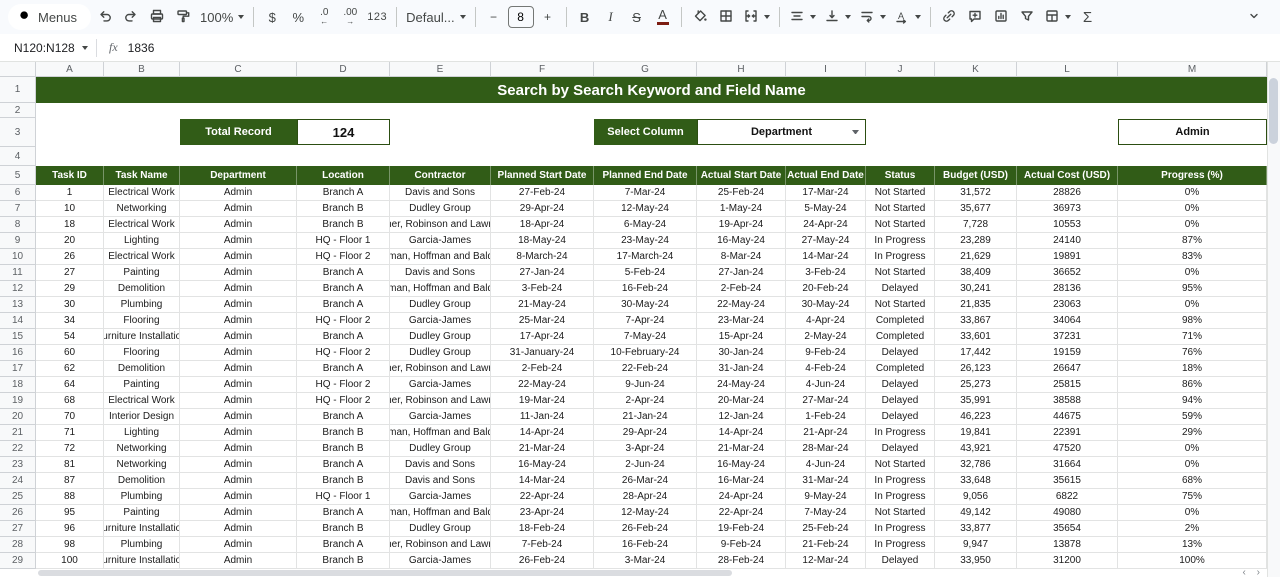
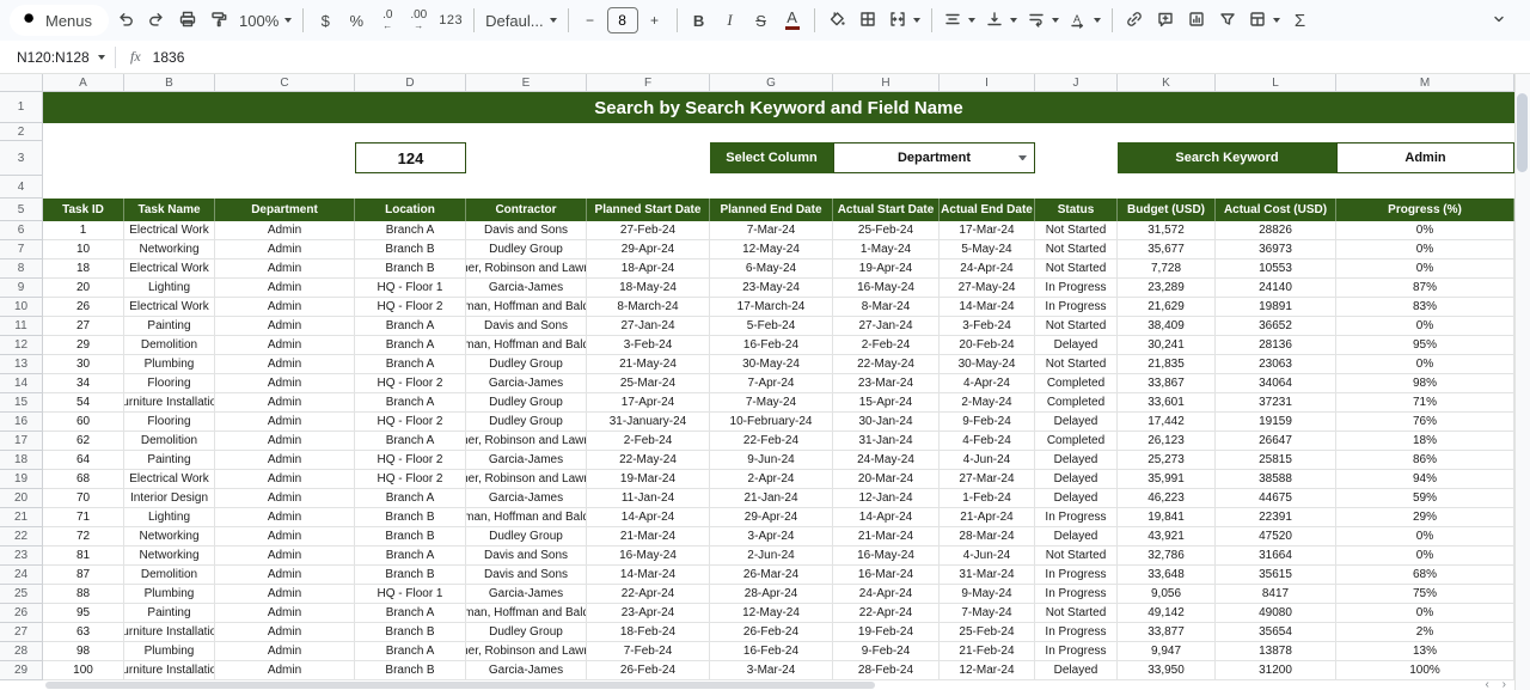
  Menus
  100%
  $
  %
  .0
  ←
  .00
  →
  123
  Defaul...
  −
  8
  +
  B
  I
  S
  A
  A
  Σ
  N120:N128
  fx
  1836
  A
  B
  C
  D
  E
  F
  G
  H
  I
  J
  K
  L
  M
  1
  2
  3
  4
  5
  6
  7
  8
  9
  10
  11
  12
  13
  14
  15
  16
  17
  18
  19
  20
  21
  22
  23
  24
  25
  26
  27
  28
  29
  Search by Search Keyword and Field Name
- Total Record
  124
  Select Column
  Department
+ Search Keyword
  Admin
  Task ID
  Task Name
  Department
  Location
  Contractor
  Planned Start Date
  Planned End Date
  Actual Start Date
  Actual End Date
  Status
  Budget (USD)
  Actual Cost (USD)
  Progress (%)
  1
  Electrical Work
  Admin
  Branch A
  Davis and Sons
  27-Feb-24
  7-Mar-24
  25-Feb-24
  17-Mar-24
  Not Started
  31,572
  28826
  0%
  10
  Networking
  Admin
  Branch B
  Dudley Group
  29-Apr-24
  12-May-24
  1-May-24
  5-May-24
  Not Started
  35,677
  36973
  0%
  18
  Electrical Work
  Admin
  Branch B
  er, Robinson and Law
  18-Apr-24
  6-May-24
  19-Apr-24
  24-Apr-24
  Not Started
  7,728
  10553
  0%
  20
  Lighting
  Admin
  HQ - Floor 1
  Garcia-James
  18-May-24
  23-May-24
  16-May-24
  27-May-24
  In Progress
  23,289
  24140
  87%
  26
  Electrical Work
  Admin
  HQ - Floor 2
  man, Hoffman and Bal
  8-March-24
  17-March-24
  8-Mar-24
  14-Mar-24
  In Progress
  21,629
  19891
  83%
  27
  Painting
  Admin
  Branch A
  Davis and Sons
  27-Jan-24
  5-Feb-24
  27-Jan-24
  3-Feb-24
  Not Started
  38,409
  36652
  0%
  29
  Demolition
  Admin
  Branch A
  man, Hoffman and Bal
  3-Feb-24
  16-Feb-24
  2-Feb-24
  20-Feb-24
  Delayed
  30,241
  28136
  95%
  30
  Plumbing
  Admin
  Branch A
  Dudley Group
  21-May-24
  30-May-24
  22-May-24
  30-May-24
  Not Started
  21,835
  23063
  0%
  34
  Flooring
  Admin
  HQ - Floor 2
  Garcia-James
  25-Mar-24
  7-Apr-24
  23-Mar-24
  4-Apr-24
  Completed
  33,867
  34064
  98%
  54
  urniture Installatio
  Admin
  Branch A
  Dudley Group
  17-Apr-24
  7-May-24
  15-Apr-24
  2-May-24
  Completed
  33,601
  37231
  71%
  60
  Flooring
  Admin
  HQ - Floor 2
  Dudley Group
  31-January-24
  10-February-24
  30-Jan-24
  9-Feb-24
  Delayed
  17,442
  19159
  76%
  62
  Demolition
  Admin
  Branch A
  er, Robinson and Law
  2-Feb-24
  22-Feb-24
  31-Jan-24
  4-Feb-24
  Completed
  26,123
  26647
  18%
  64
  Painting
  Admin
  HQ - Floor 2
  Garcia-James
  22-May-24
  9-Jun-24
  24-May-24
  4-Jun-24
  Delayed
  25,273
  25815
  86%
  68
  Electrical Work
  Admin
  HQ - Floor 2
  er, Robinson and Law
  19-Mar-24
  2-Apr-24
  20-Mar-24
  27-Mar-24
  Delayed
  35,991
  38588
  94%
  70
  Interior Design
  Admin
  Branch A
  Garcia-James
  11-Jan-24
  21-Jan-24
  12-Jan-24
  1-Feb-24
  Delayed
  46,223
  44675
  59%
  71
  Lighting
  Admin
  Branch B
  man, Hoffman and Bal
  14-Apr-24
  29-Apr-24
  14-Apr-24
  21-Apr-24
  In Progress
  19,841
  22391
  29%
  72
  Networking
  Admin
  Branch B
  Dudley Group
  21-Mar-24
  3-Apr-24
  21-Mar-24
  28-Mar-24
  Delayed
  43,921
  47520
  0%
  81
  Networking
  Admin
  Branch A
  Davis and Sons
  16-May-24
  2-Jun-24
  16-May-24
  4-Jun-24
  Not Started
  32,786
  31664
  0%
  87
  Demolition
  Admin
  Branch B
  Davis and Sons
  14-Mar-24
  26-Mar-24
  16-Mar-24
  31-Mar-24
  In Progress
  33,648
  35615
  68%
  88
  Plumbing
  Admin
  HQ - Floor 1
  Garcia-James
  22-Apr-24
  28-Apr-24
  24-Apr-24
  9-May-24
  In Progress
  9,056
- 6822
+ 8417
  75%
  95
  Painting
  Admin
  Branch A
  man, Hoffman and Bal
  23-Apr-24
  12-May-24
  22-Apr-24
  7-May-24
  Not Started
  49,142
  49080
  0%
- 96
+ 63
  urniture Installatio
  Admin
  Branch B
  Dudley Group
  18-Feb-24
  26-Feb-24
  19-Feb-24
  25-Feb-24
  In Progress
  33,877
  35654
  2%
  98
  Plumbing
  Admin
  Branch A
  er, Robinson and Law
  7-Feb-24
  16-Feb-24
  9-Feb-24
  21-Feb-24
  In Progress
  9,947
  13878
  13%
  100
  urniture Installatio
  Admin
  Branch B
  Garcia-James
  26-Feb-24
  3-Mar-24
  28-Feb-24
  12-Mar-24
  Delayed
  33,950
  31200
  100%
  ‹ ›
